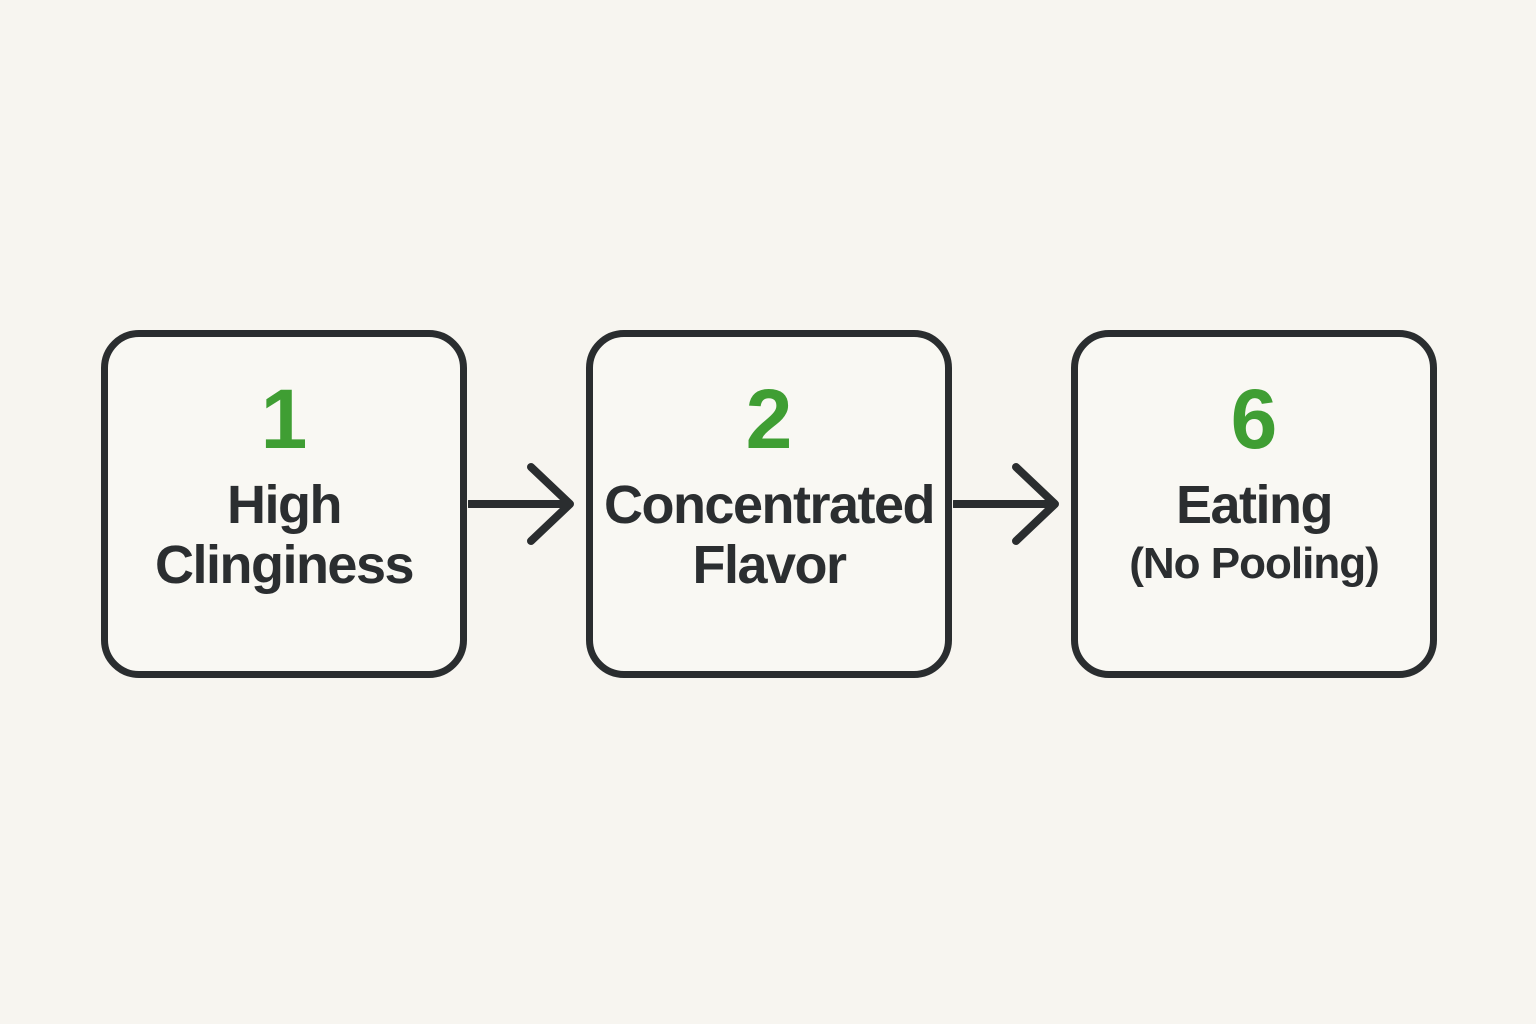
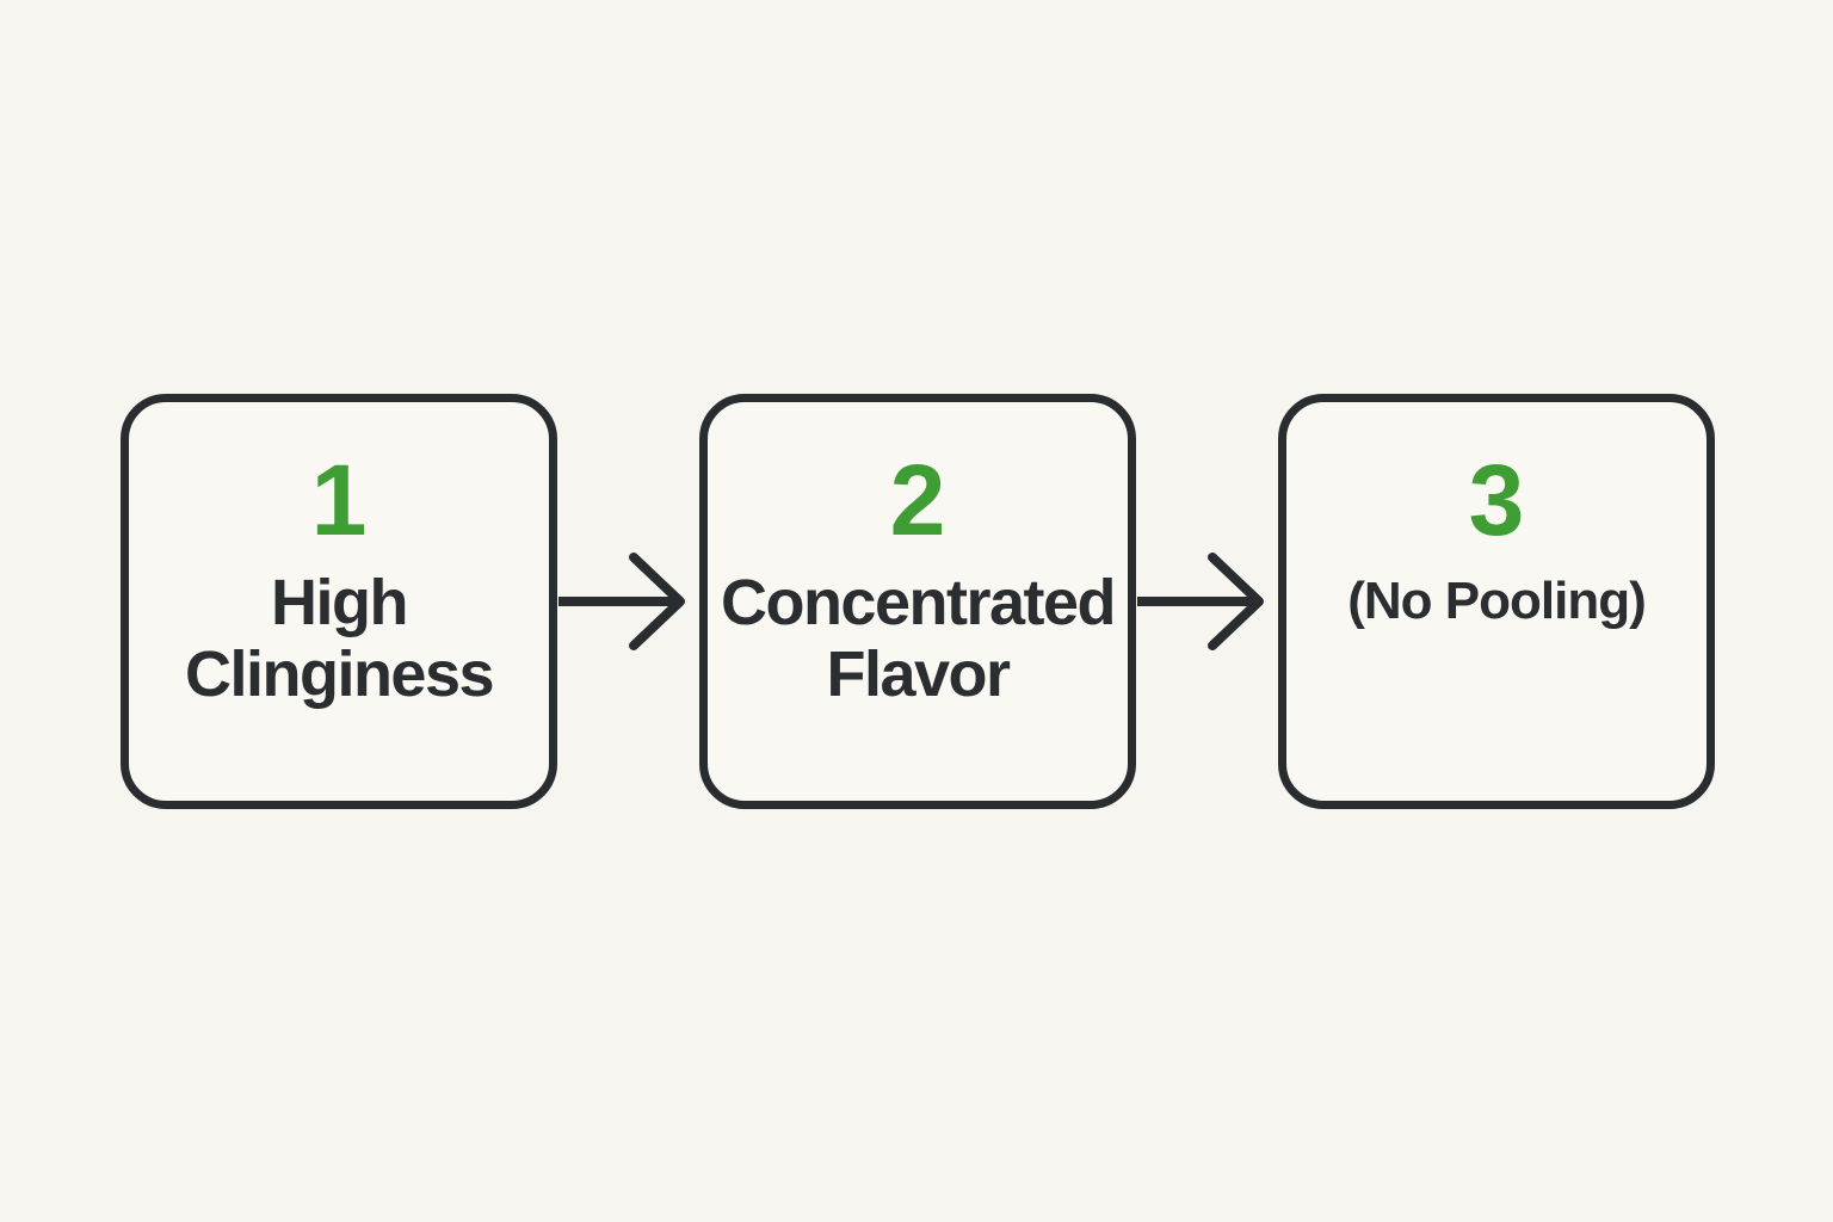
  1
  High
  Clinginess
  2
  Concentrated
  Flavor
- 6
+ 3
- Eating
  (No Pooling)
